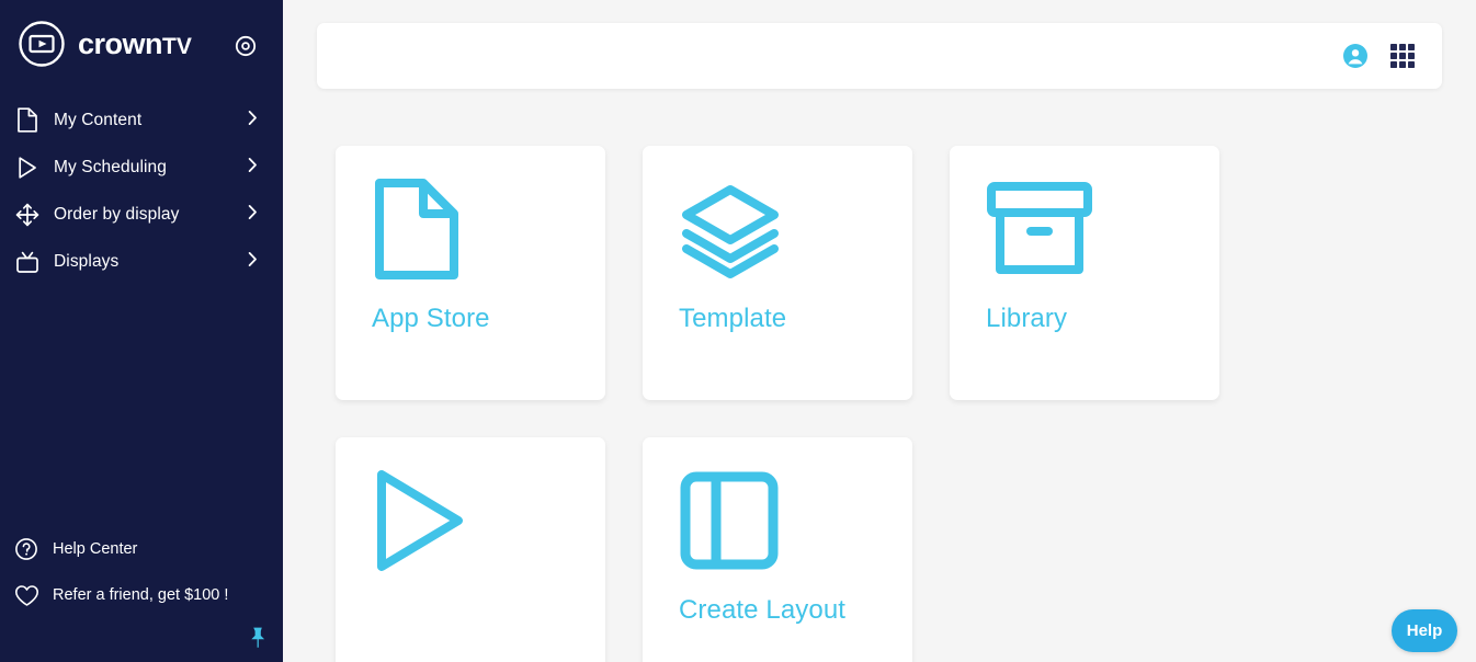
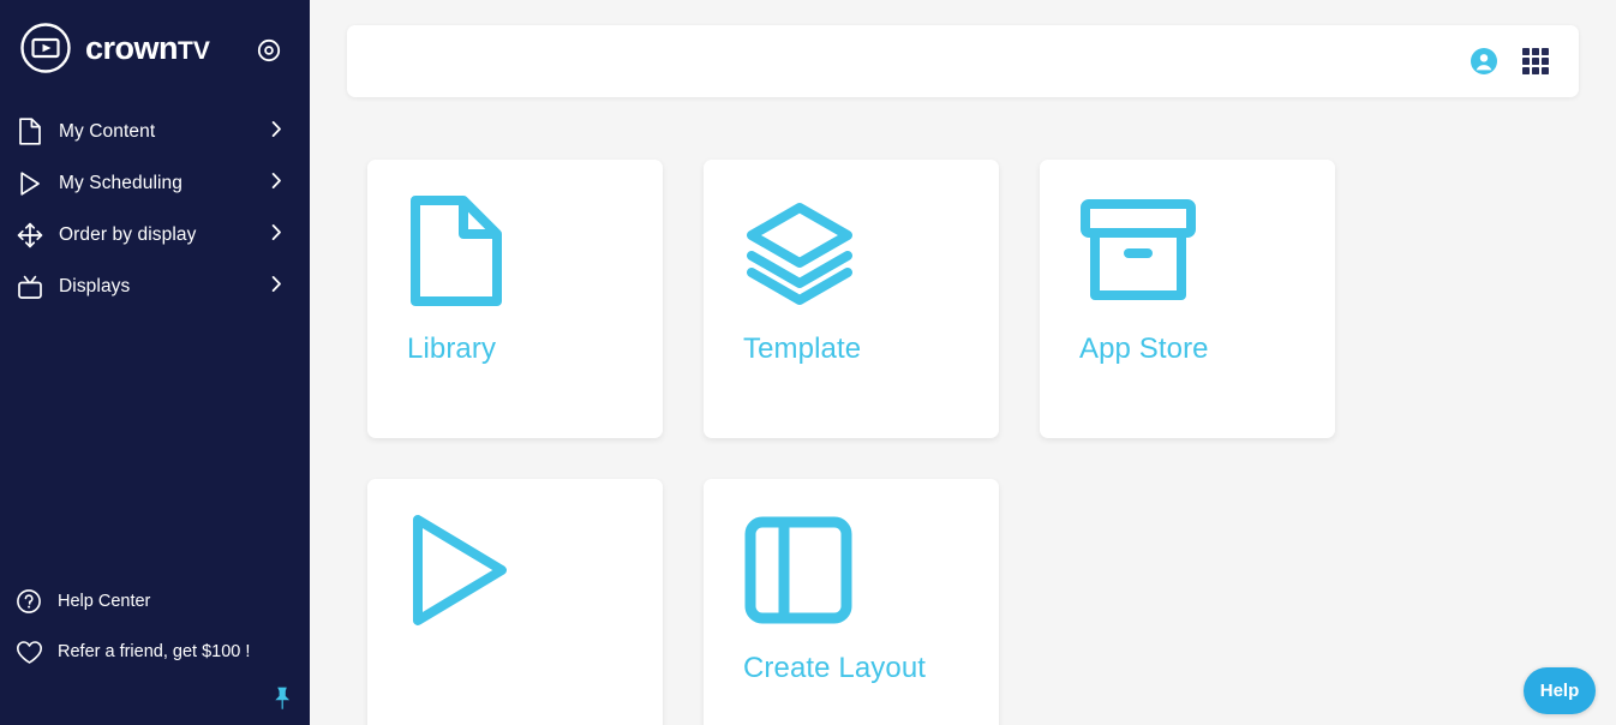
  crownTV
  My Content
  My Scheduling
  Order by display
  Displays
  Help Center
  Refer a friend, get $100 !
- App Store
+ Library
  Template
- Library
+ App Store
  Create Layout
  Help
